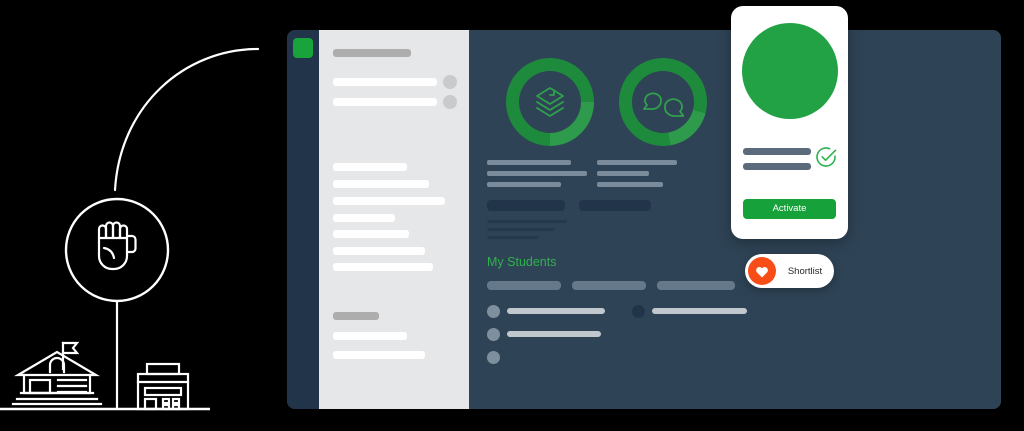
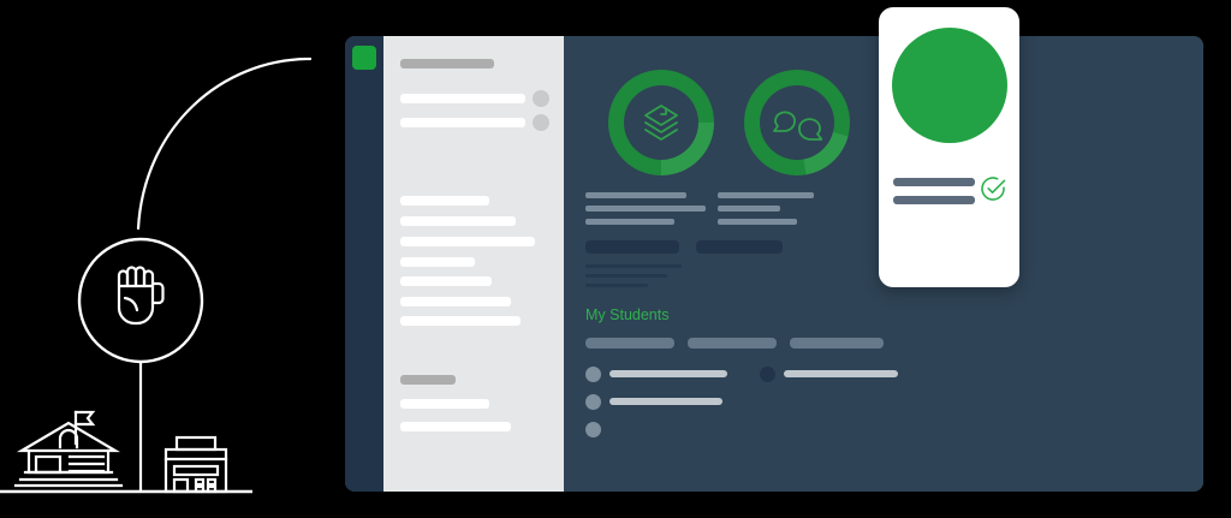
  My Students
- Activate
- Shortlist
